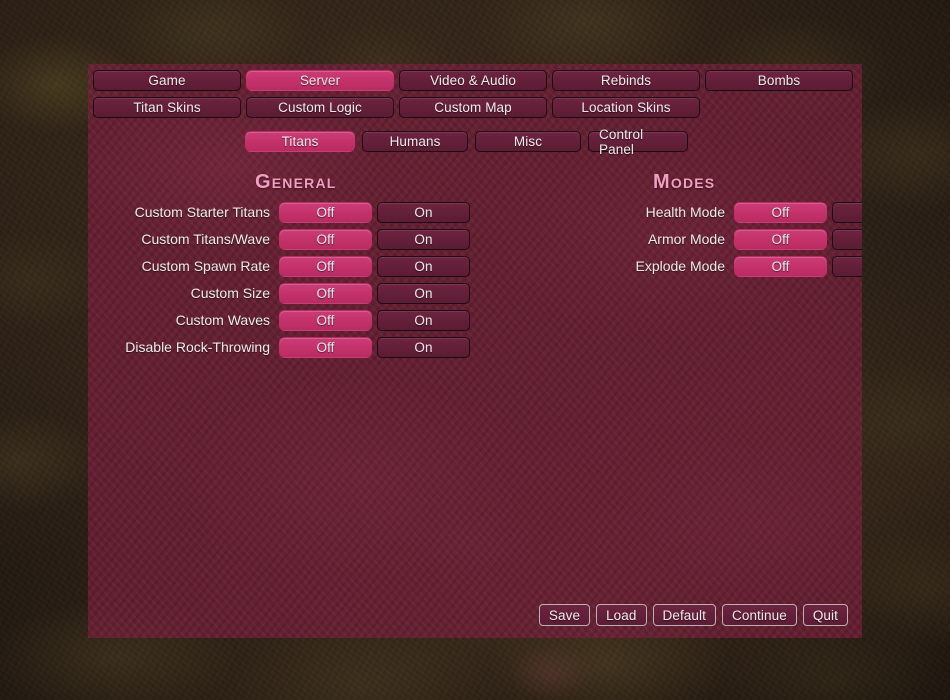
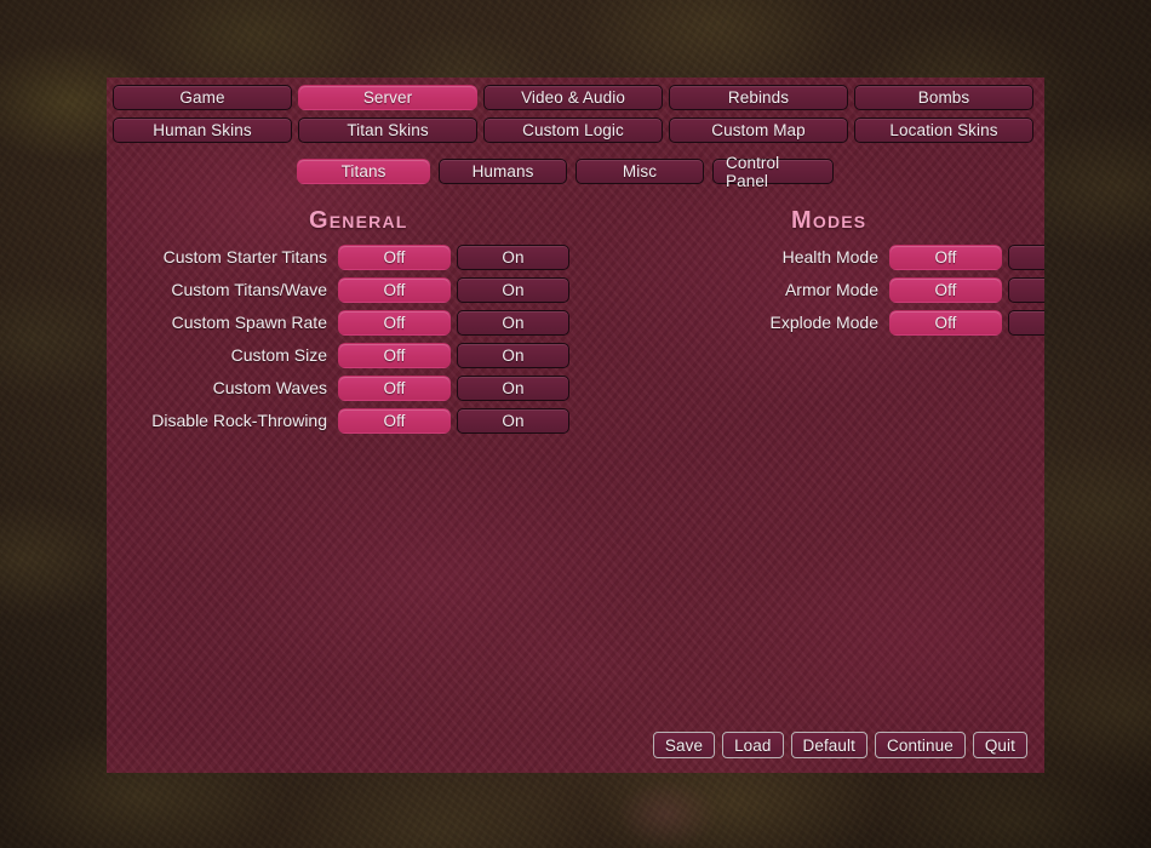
  Game
  Server
  Video & Audio
  Rebinds
  Bombs
+ Human Skins
  Titan Skins
  Custom Logic
  Custom Map
  Location Skins
  Titans
  Humans
  Misc
  Control Panel
  General
  Modes
  Custom Starter Titans
  Off
  On
  Custom Titans/Wave
  Off
  On
  Custom Spawn Rate
  Off
  On
  Custom Size
  Off
  On
  Custom Waves
  Off
  On
  Disable Rock-Throwing
  Off
  On
  Health Mode
  Off
  Armor Mode
  Off
  Explode Mode
  Off
  Save
  Load
  Default
  Continue
  Quit
